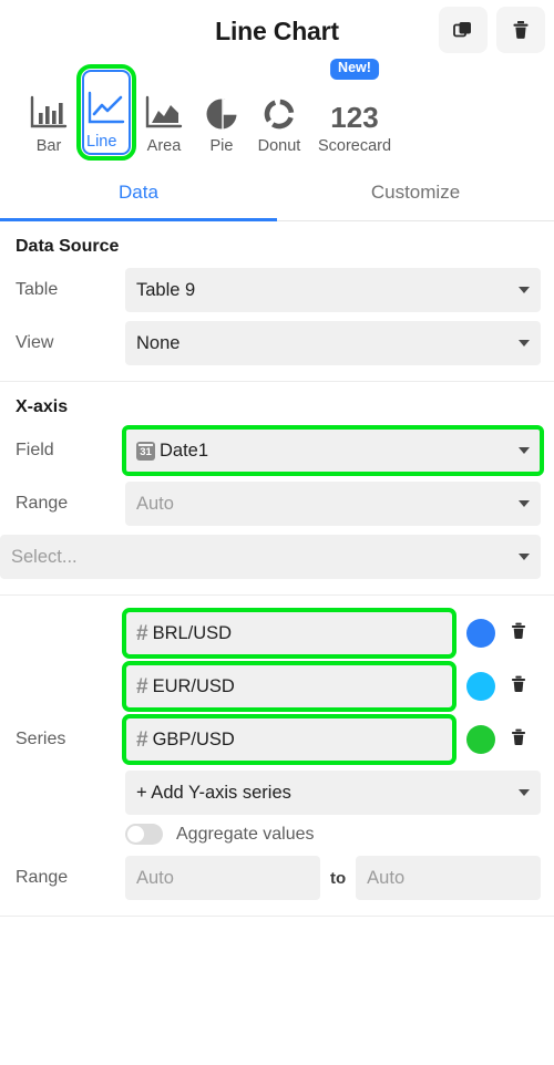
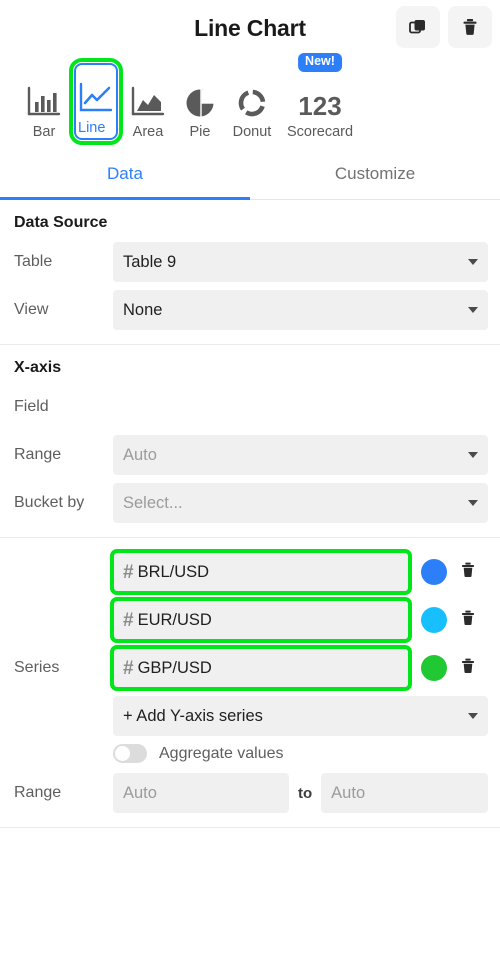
  Line Chart
  Bar
  Line
  Area
  Pie
  Donut
  New!
  123
  Scorecard
  Data
  Customize
  Data Source
  Table
  Table 9
  View
  None
  X-axis
  Field
- 31
- Date1
  Range
  Auto
+ Bucket by
  Select...
  #
  BRL/USD
  #
  EUR/USD
  Series
  #
  GBP/USD
  + Add Y-axis series
  Aggregate values
  Range
  Auto
  to
  Auto
